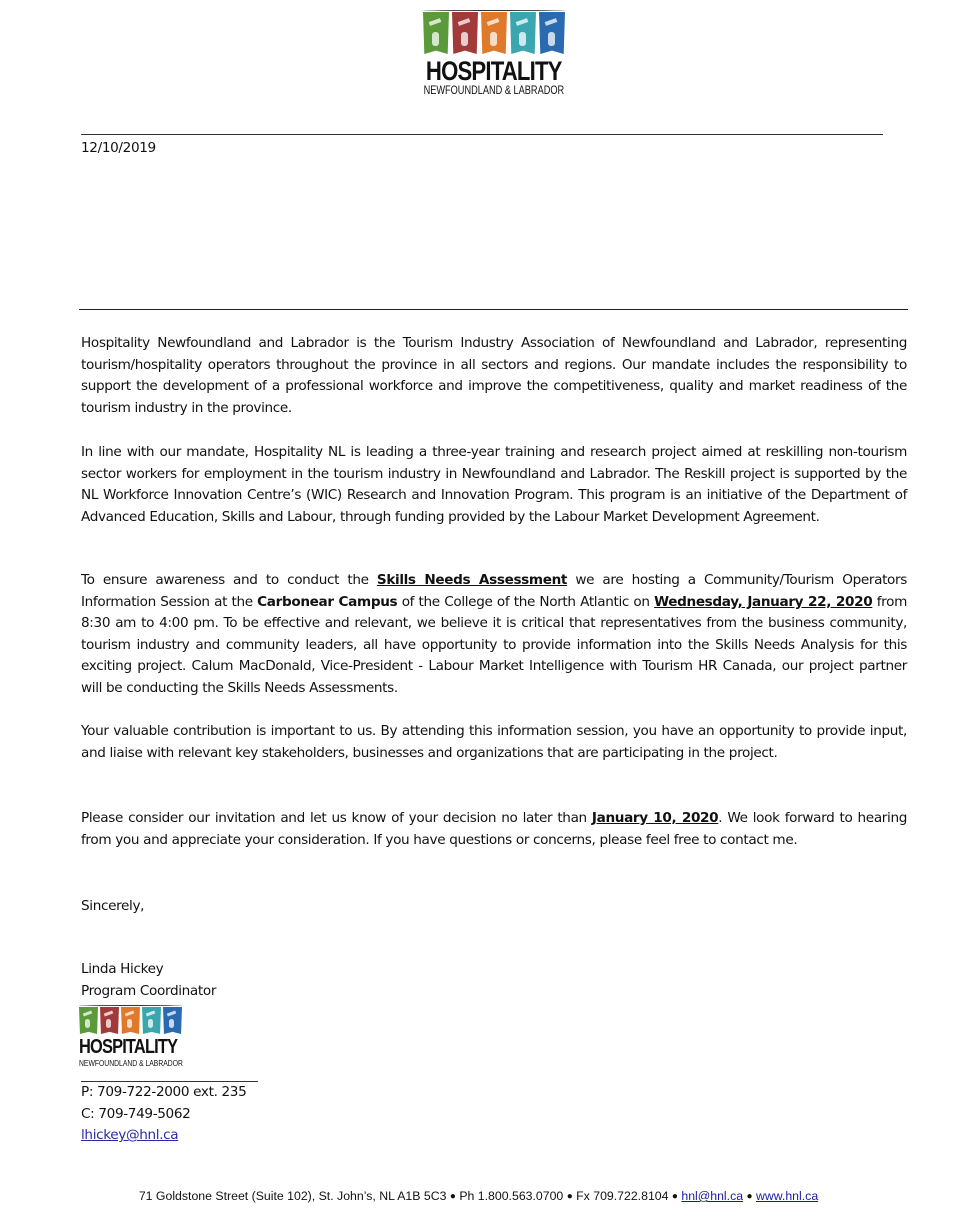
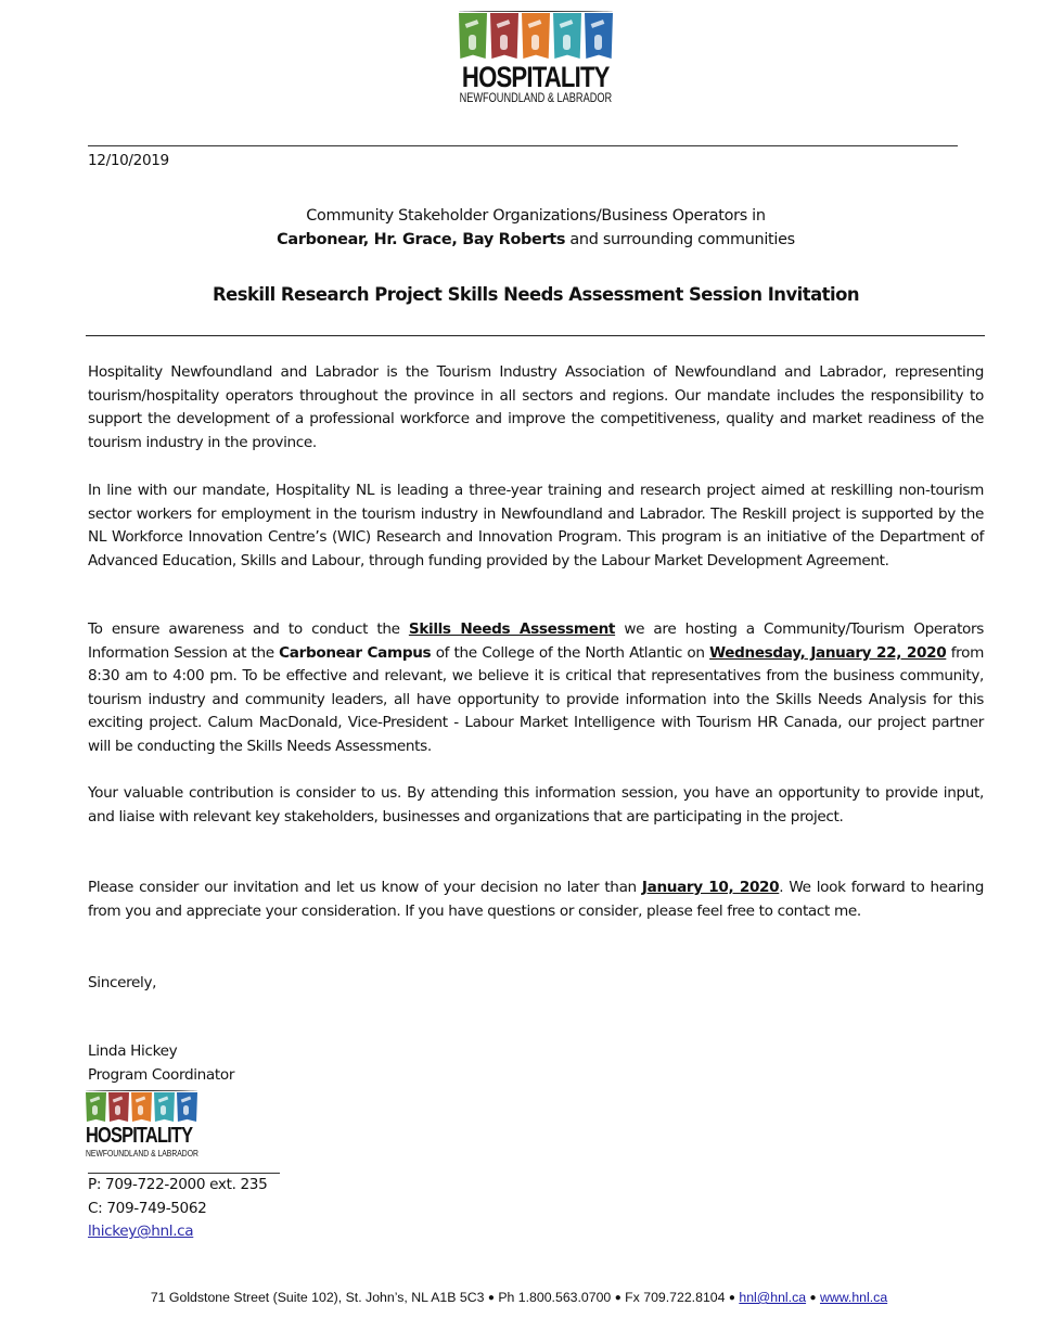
  HOSPITALITY
  NEWFOUNDLAND & LABRADOR
  12/10/2019
+ Community Stakeholder Organizations/Business Operators in
+ Carbonear, Hr. Grace, Bay Roberts and surrounding communities
+ Reskill Research Project Skills Needs Assessment Session Invitation
  Hospitality Newfoundland and Labrador is the Tourism Industry Association of Newfoundland and Labrador, representing tourism/hospitality operators throughout the province in all sectors and regions. Our mandate includes the responsibility to support the development of a professional workforce and improve the competitiveness, quality and market readiness of the tourism industry in the province.
  In line with our mandate, Hospitality NL is leading a three-year training and research project aimed at reskilling non-tourism sector workers for employment in the tourism industry in Newfoundland and Labrador. The Reskill project is supported by the NL Workforce Innovation Centre’s (WIC) Research and Innovation Program. This program is an initiative of the Department of Advanced Education, Skills and Labour, through funding provided by the Labour Market Development Agreement.
  To ensure awareness and to conduct the Skills Needs Assessment we are hosting a Community/Tourism Operators Information Session at the Carbonear Campus of the College of the North Atlantic on Wednesday, January 22, 2020 from 8:30 am to 4:00 pm. To be effective and relevant, we believe it is critical that representatives from the business community, tourism industry and community leaders, all have opportunity to provide information into the Skills Needs Analysis for this exciting project. Calum MacDonald, Vice-President - Labour Market Intelligence with Tourism HR Canada, our project partner will be conducting the Skills Needs Assessments.
- Your valuable contribution is important to us. By attending this information session, you have an opportunity to provide input, and liaise with relevant key stakeholders, businesses and organizations that are participating in the project.
+ Your valuable contribution is consider to us. By attending this information session, you have an opportunity to provide input, and liaise with relevant key stakeholders, businesses and organizations that are participating in the project.
- Please consider our invitation and let us know of your decision no later than January 10, 2020. We look forward to hearing from you and appreciate your consideration. If you have questions or concerns, please feel free to contact me.
+ Please consider our invitation and let us know of your decision no later than January 10, 2020. We look forward to hearing from you and appreciate your consideration. If you have questions or consider, please feel free to contact me.
  Sincerely,
  Linda Hickey
  Program Coordinator
  HOSPITALITY
  NEWFOUNDLAND & LABRADOR
  P: 709-722-2000 ext. 235
  C: 709-749-5062
  lhickey@hnl.ca
  71 Goldstone Street (Suite 102), St. John’s, NL A1B 5C3 ● Ph 1.800.563.0700 ● Fx 709.722.8104 ● hnl@hnl.ca ● www.hnl.ca
